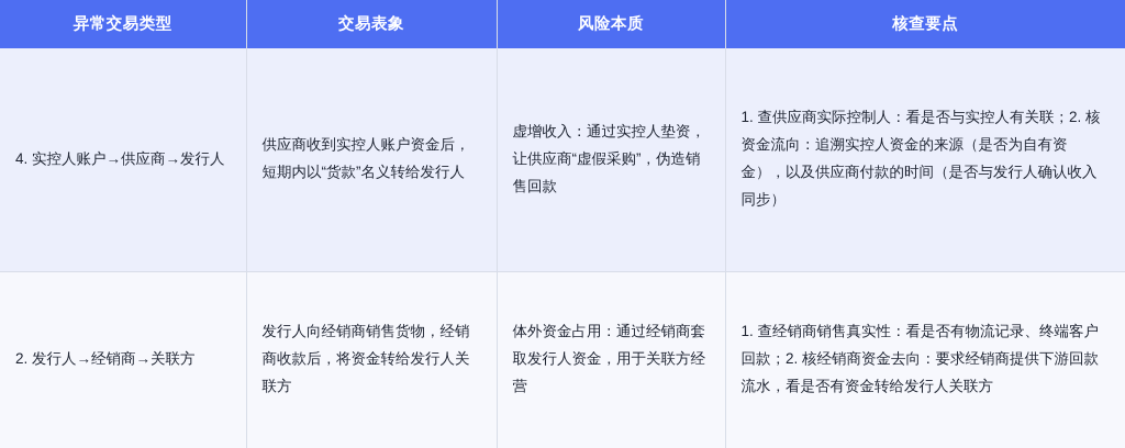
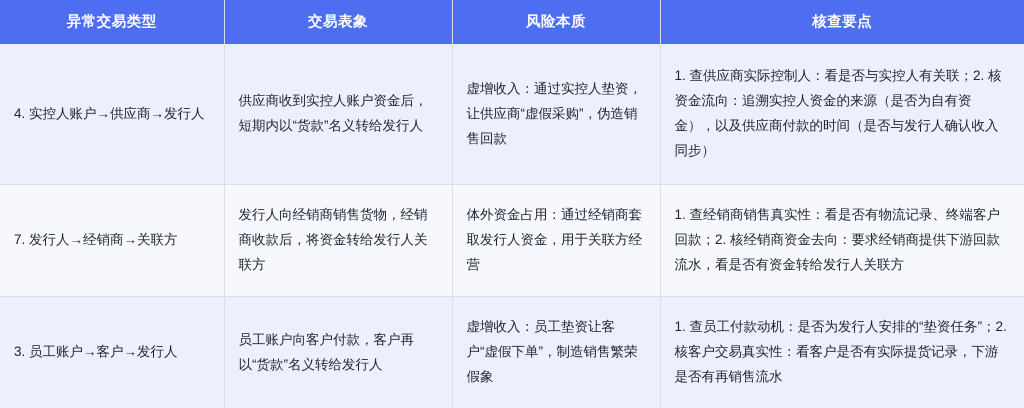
  异常交易类型	交易表象	风险本质	核查要点
  4. 实控人账户→供应商→发行人	供应商收到实控人账户资金后，短期内以“货款”名义转给发行人	虚增收入：通过实控人垫资，让供应商“虚假采购”，伪造销售回款	1. 查供应商实际控制人：看是否与实控人有关联；2. 核资金流向：追溯实控人资金的来源（是否为自有资金），以及供应商付款的时间（是否与发行人确认收入同步）
- 2. 发行人→经销商→关联方	发行人向经销商销售货物，经销商收款后，将资金转给发行人关联方	体外资金占用：通过经销商套取发行人资金，用于关联方经营	1. 查经销商销售真实性：看是否有物流记录、终端客户回款；2. 核经销商资金去向：要求经销商提供下游回款流水，看是否有资金转给发行人关联方
+ 7. 发行人→经销商→关联方	发行人向经销商销售货物，经销商收款后，将资金转给发行人关联方	体外资金占用：通过经销商套取发行人资金，用于关联方经营	1. 查经销商销售真实性：看是否有物流记录、终端客户回款；2. 核经销商资金去向：要求经销商提供下游回款流水，看是否有资金转给发行人关联方
+ 3. 员工账户→客户→发行人	员工账户向客户付款，客户再以“货款”名义转给发行人	虚增收入：员工垫资让客户“虚假下单”，制造销售繁荣假象	1. 查员工付款动机：是否为发行人安排的“垫资任务”；2. 核客户交易真实性：看客户是否有实际提货记录，下游是否有再销售流水
